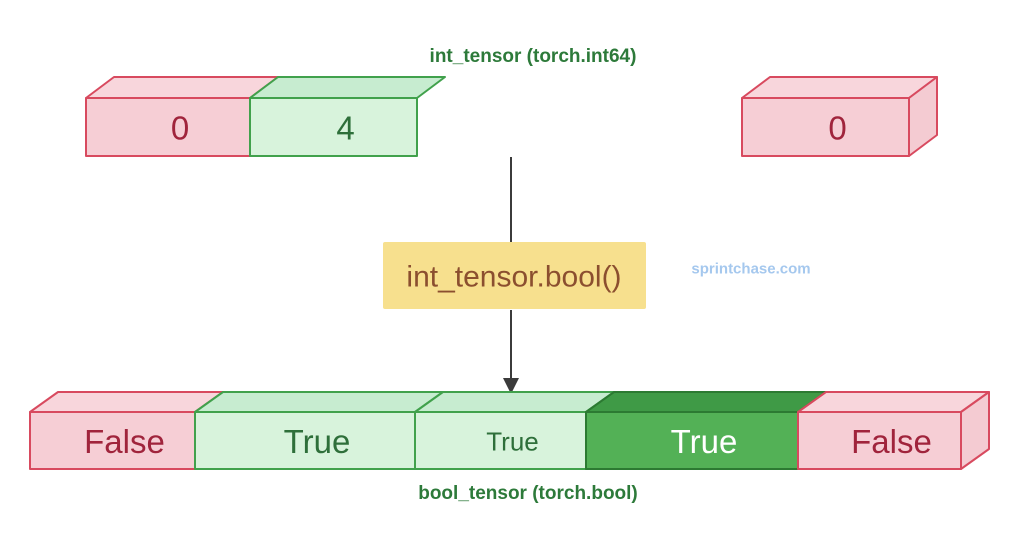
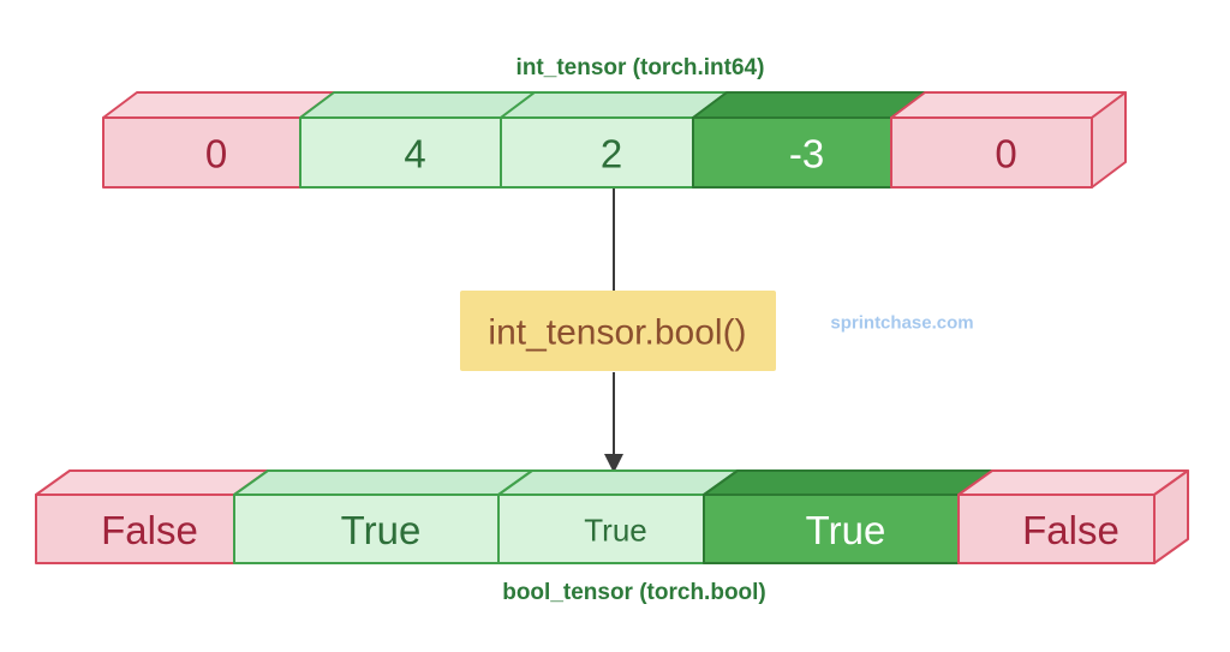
  int_tensor (torch.int64)
  0
  4
+ 2
+ -3
  0
  int_tensor.bool()
  sprintchase.com
  False
  True
  True
  True
  False
  bool_tensor (torch.bool)
